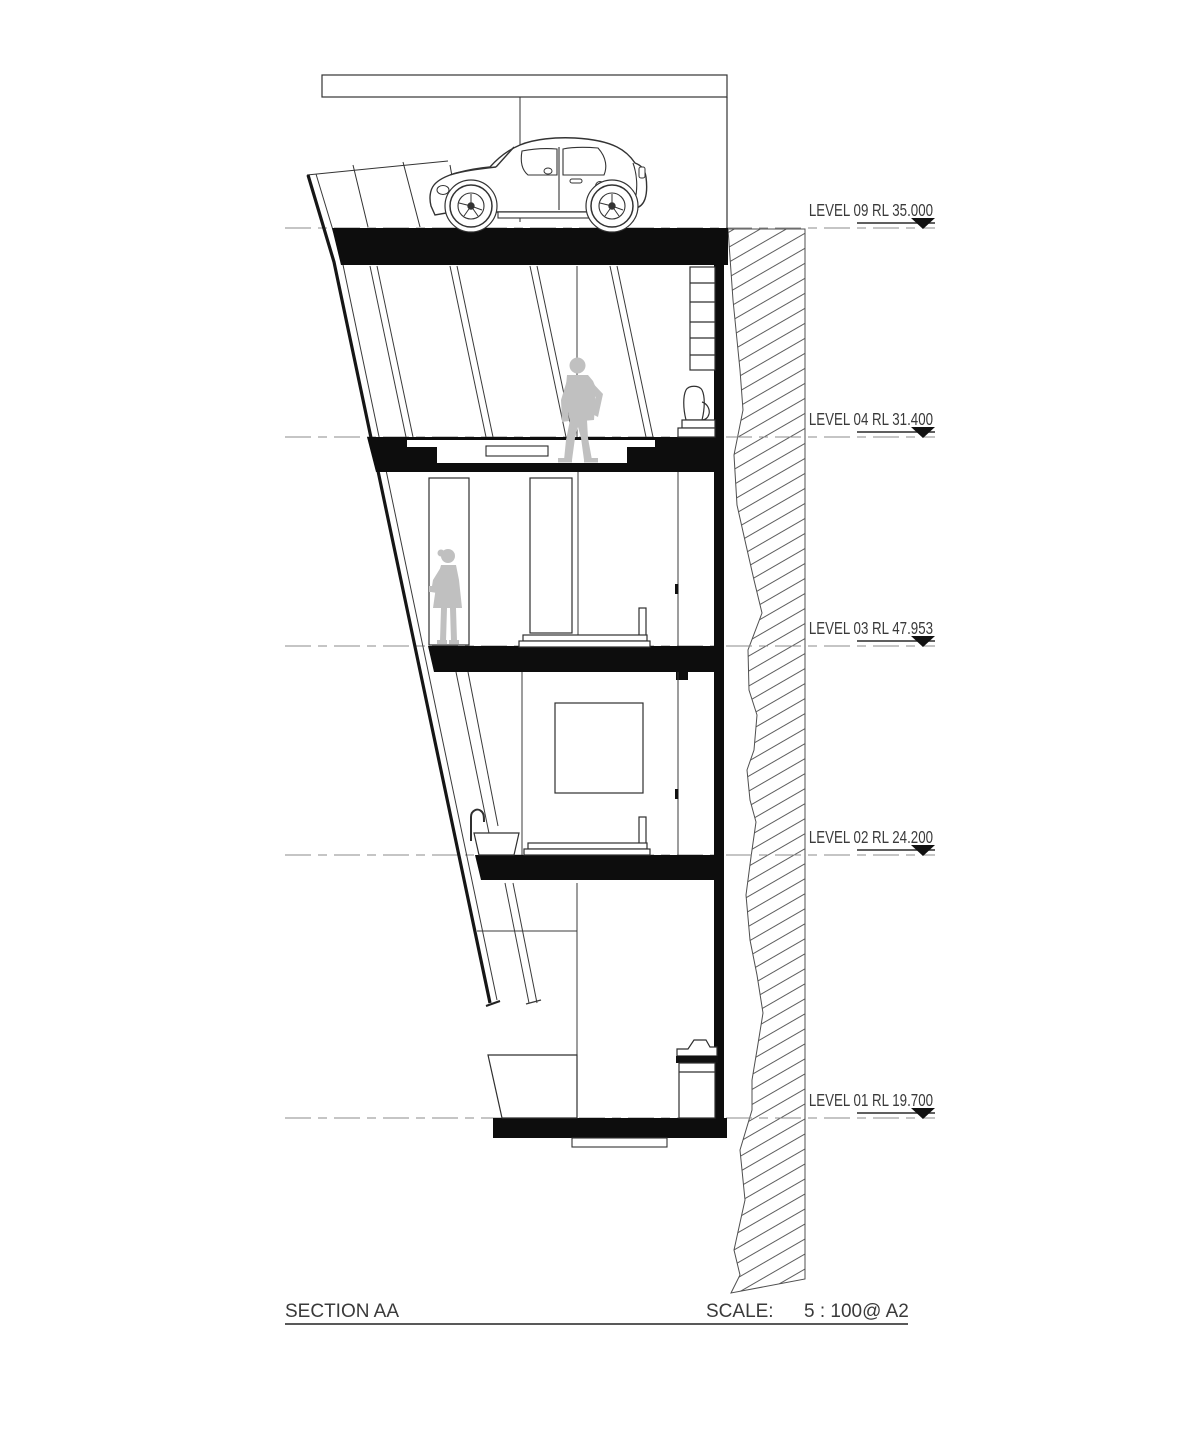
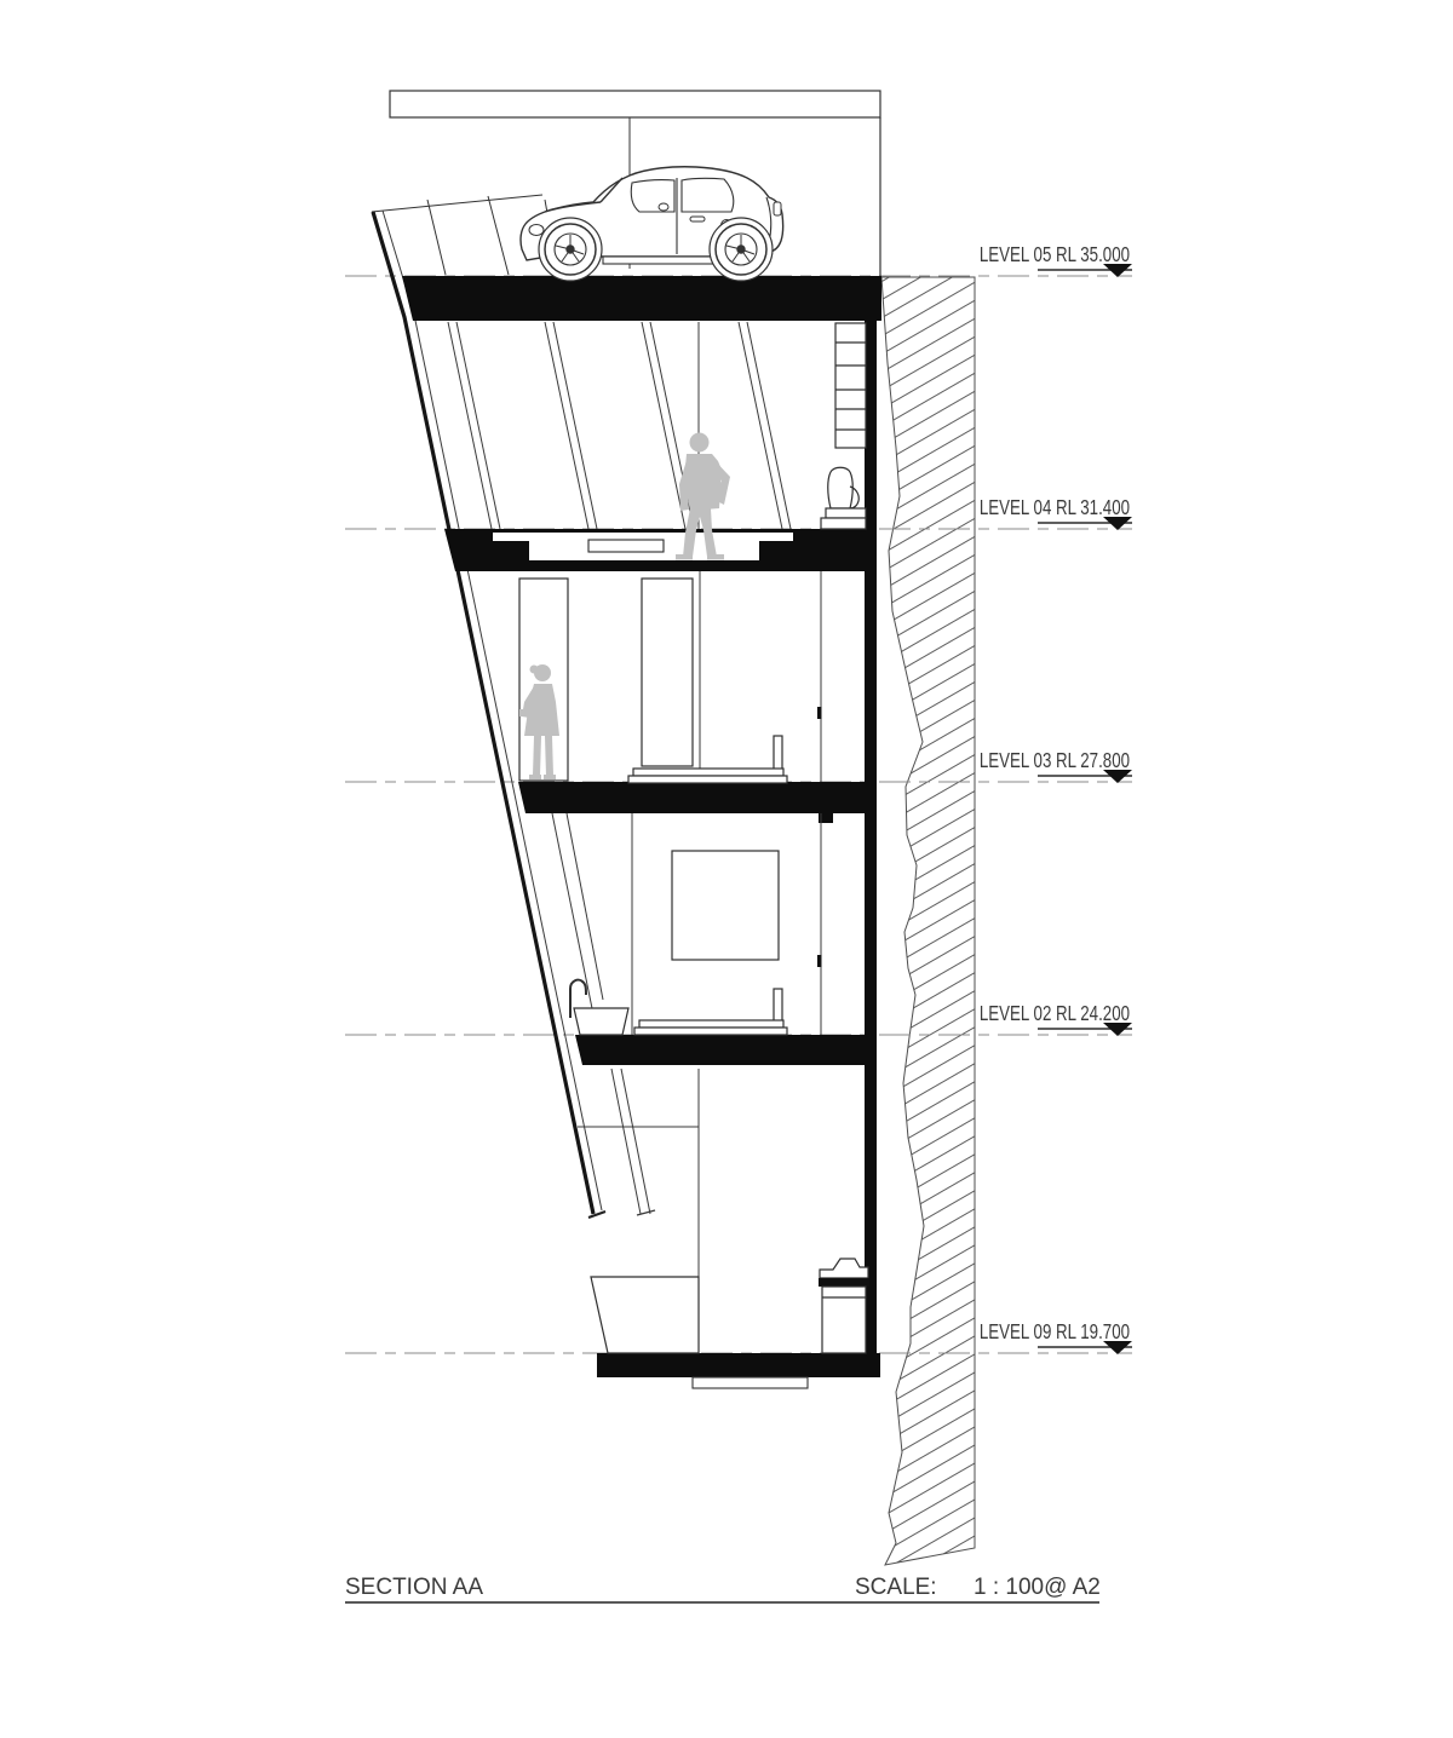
- LEVEL 09 RL 35.000
+ LEVEL 05 RL 35.000
  LEVEL 04 RL 31.400
- LEVEL 03 RL 47.953
+ LEVEL 03 RL 27.800
  LEVEL 02 RL 24.200
- LEVEL 01 RL 19.700
+ LEVEL 09 RL 19.700
  SECTION AA
  SCALE:
- 5 : 100@ A2
+ 1 : 100@ A2
